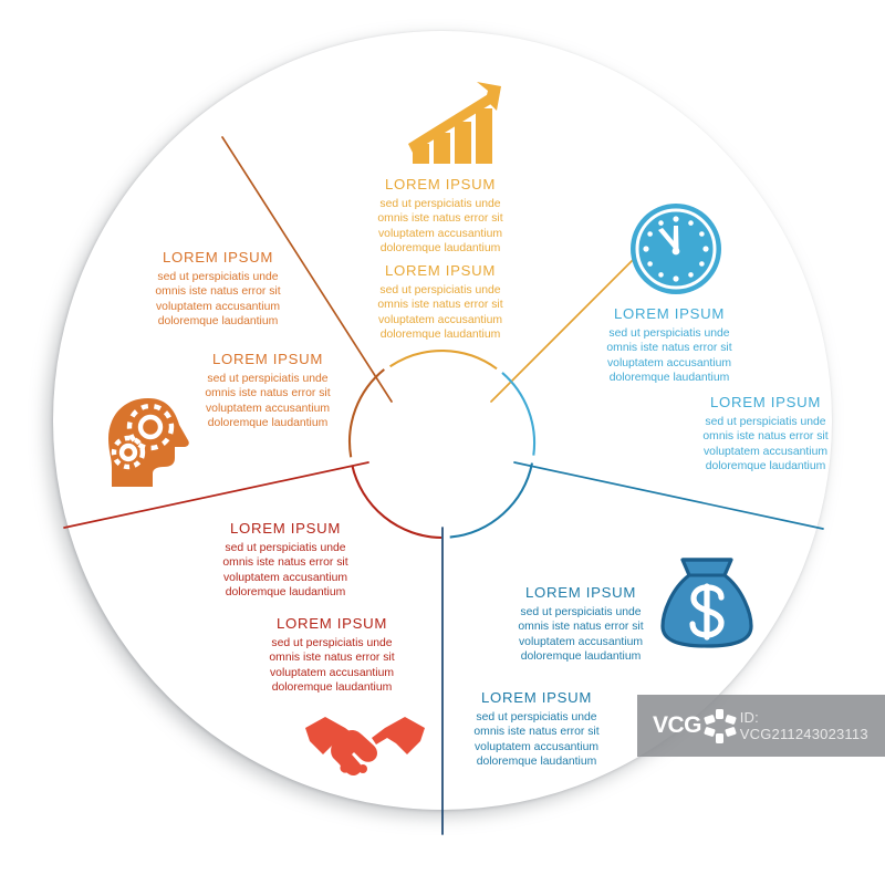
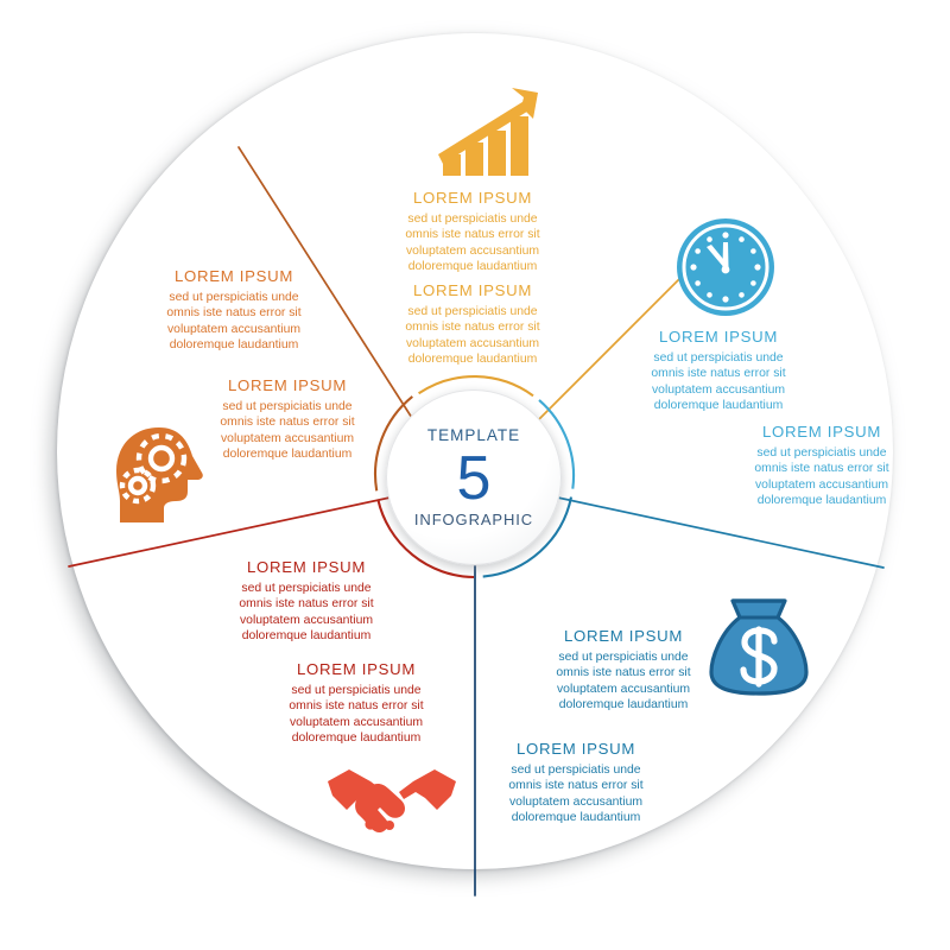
+ TEMPLATE
+ 5
+ INFOGRAPHIC
  LOREM IPSUM
  sed ut perspiciatis unde
  omnis iste natus error sit
  voluptatem accusantium
  doloremque laudantium
  LOREM IPSUM
  sed ut perspiciatis unde
  omnis iste natus error sit
  voluptatem accusantium
  doloremque laudantium
  LOREM IPSUM
  sed ut perspiciatis unde
  omnis iste natus error sit
  voluptatem accusantium
  doloremque laudantium
  LOREM IPSUM
  sed ut perspiciatis unde
  omnis iste natus error sit
  voluptatem accusantium
  doloremque laudantium
  LOREM IPSUM
  sed ut perspiciatis unde
  omnis iste natus error sit
  voluptatem accusantium
  doloremque laudantium
  LOREM IPSUM
  sed ut perspiciatis unde
  omnis iste natus error sit
  voluptatem accusantium
  doloremque laudantium
  LOREM IPSUM
  sed ut perspiciatis unde
  omnis iste natus error sit
  voluptatem accusantium
  doloremque laudantium
  LOREM IPSUM
  sed ut perspiciatis unde
  omnis iste natus error sit
  voluptatem accusantium
  doloremque laudantium
  LOREM IPSUM
  sed ut perspiciatis unde
  omnis iste natus error sit
  voluptatem accusantium
  doloremque laudantium
  LOREM IPSUM
  sed ut perspiciatis unde
  omnis iste natus error sit
  voluptatem accusantium
  doloremque laudantium
- VCG
- ID: VCG211243023113
